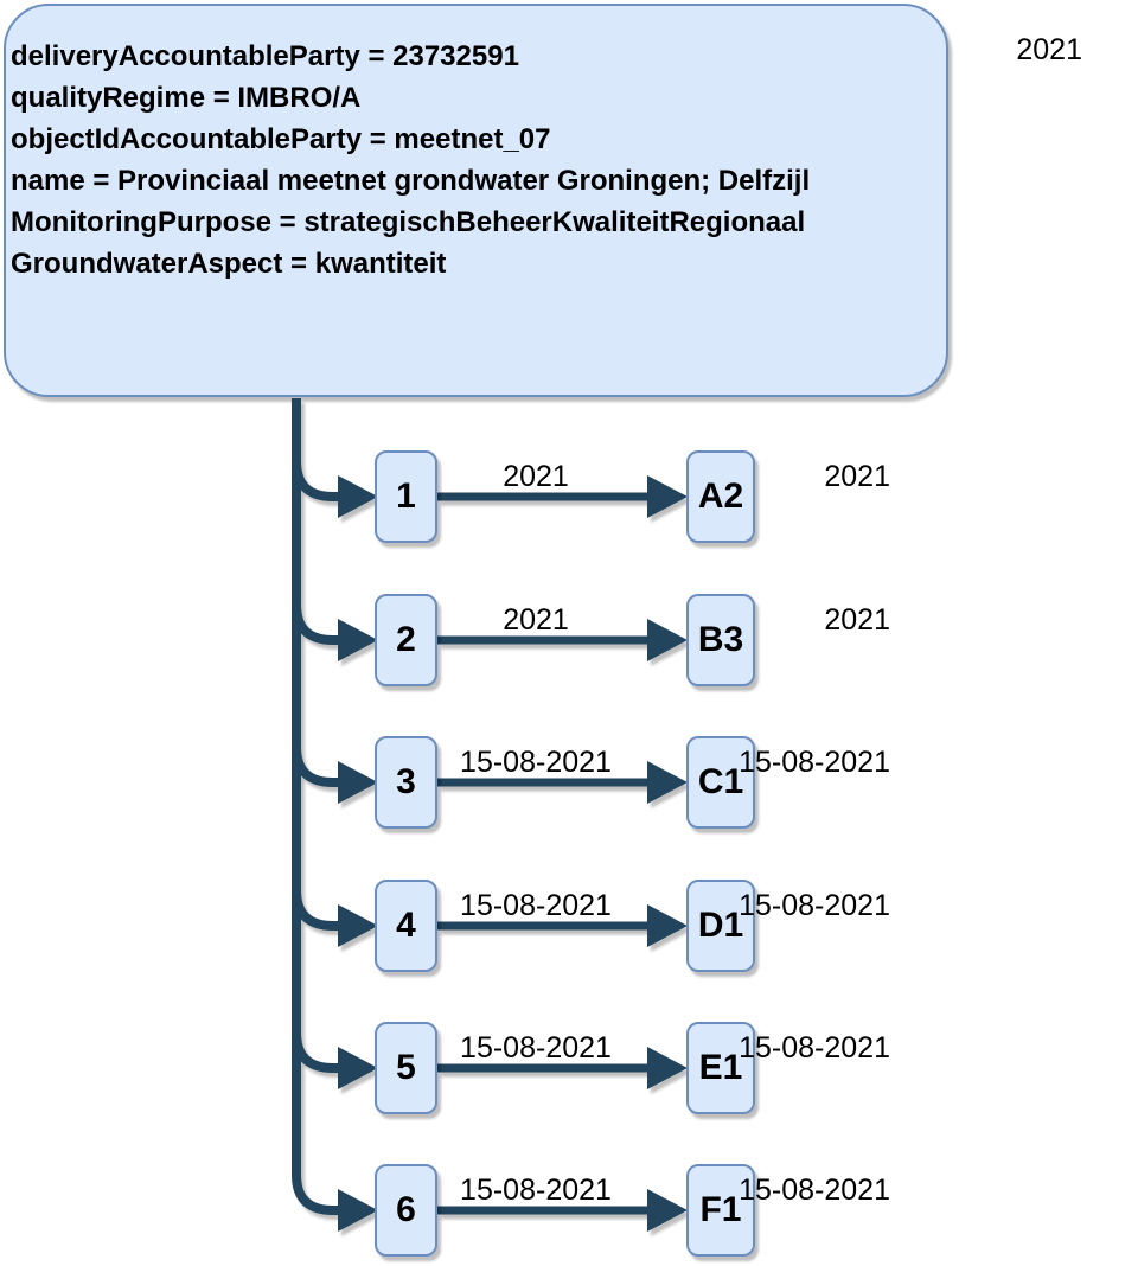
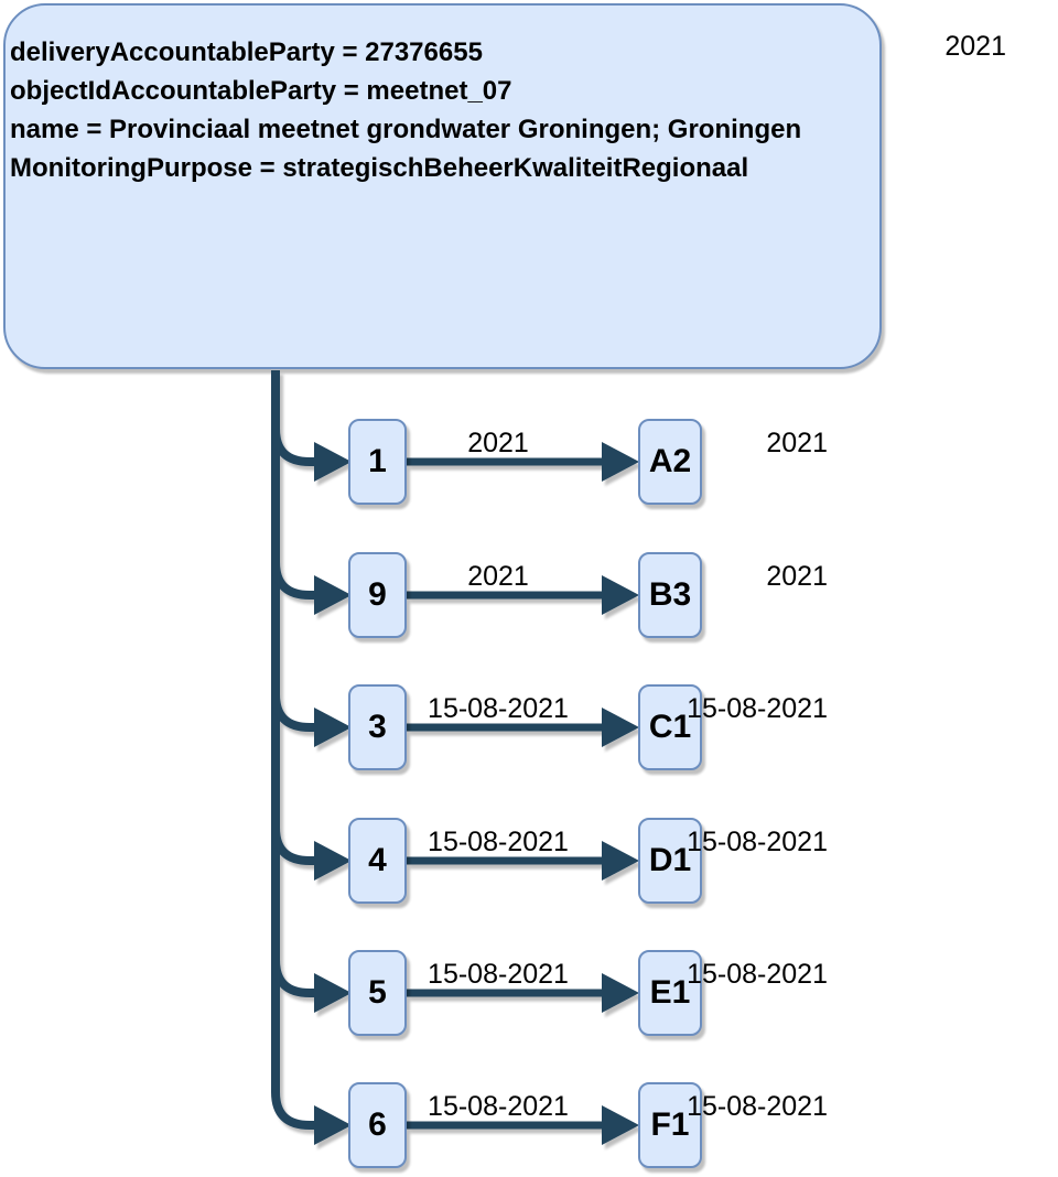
- deliveryAccountableParty = 23732591
+ deliveryAccountableParty = 27376655
- qualityRegime = IMBRO/A
  objectIdAccountableParty = meetnet_07
- name = Provinciaal meetnet grondwater Groningen; Delfzijl
+ name = Provinciaal meetnet grondwater Groningen; Groningen
  MonitoringPurpose = strategischBeheerKwaliteitRegionaal
- GroundwaterAspect = kwantiteit
  2021
  1
  2021
  A2
  2021
- 2
+ 9
  2021
  B3
  2021
  3
  15-08-2021
  C1
  15-08-2021
  4
  15-08-2021
  D1
  15-08-2021
  5
  15-08-2021
  E1
  15-08-2021
  6
  15-08-2021
  F1
  15-08-2021
